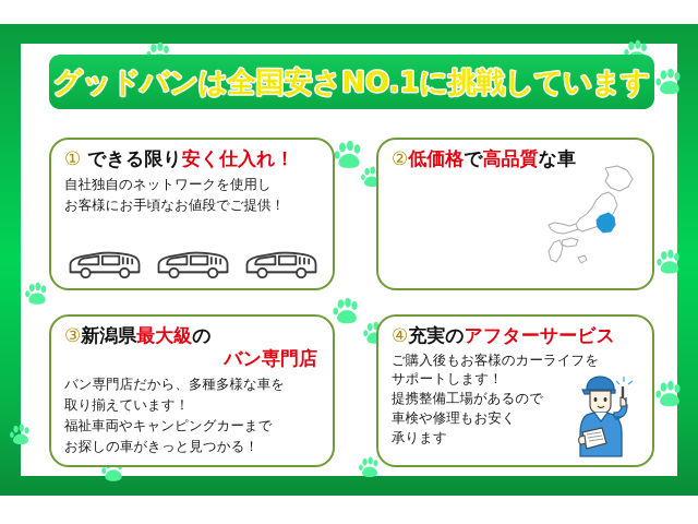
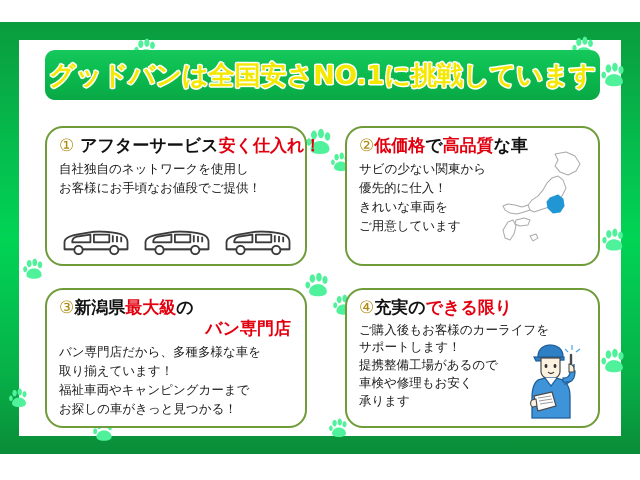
  グッドバンは全国安さNO.1に挑戦しています
- ① できる限り安く仕入れ！
+ ① アフターサービス安く仕入れ！
  自社独自のネットワークを使用し
  お客様にお手頃なお値段でご提供！
  ②低価格で高品質な車
+ サビの少ない関東から
+ 優先的に仕入！
+ きれいな車両を
+ ご用意しています
  ③新潟県最大級の
  バン専門店
  バン専門店だから、多種多様な車を
  取り揃えています！
  福祉車両やキャンピングカーまで
  お探しの車がきっと見つかる！
- ④充実のアフターサービス
+ ④充実のできる限り
  ご購入後もお客様のカーライフを
  サポートします！
  提携整備工場があるので
  車検や修理もお安く
  承ります
